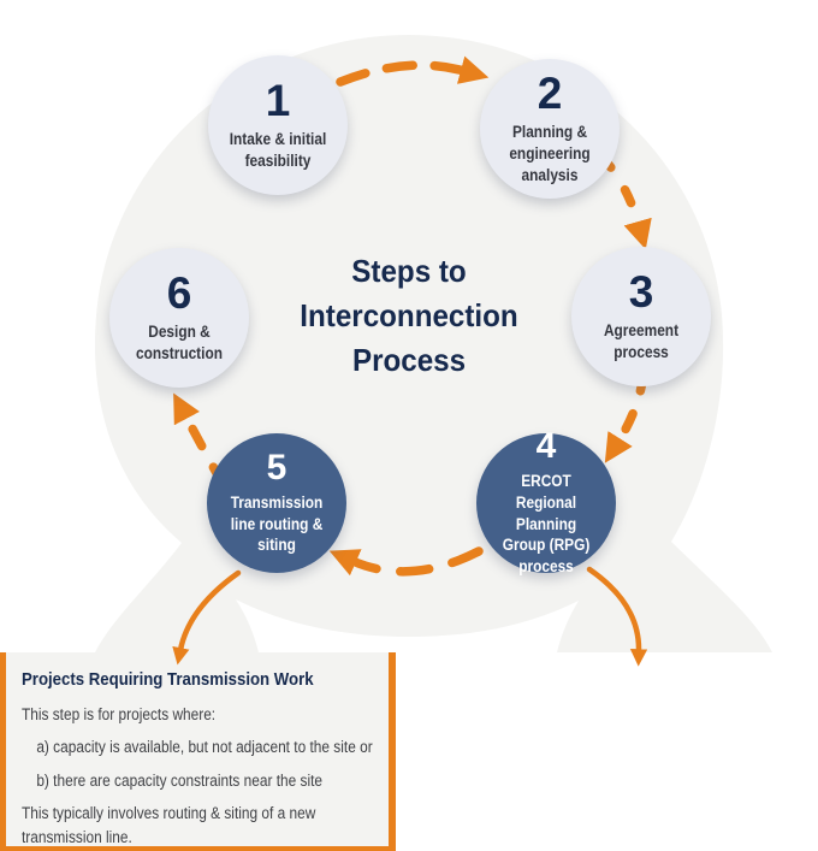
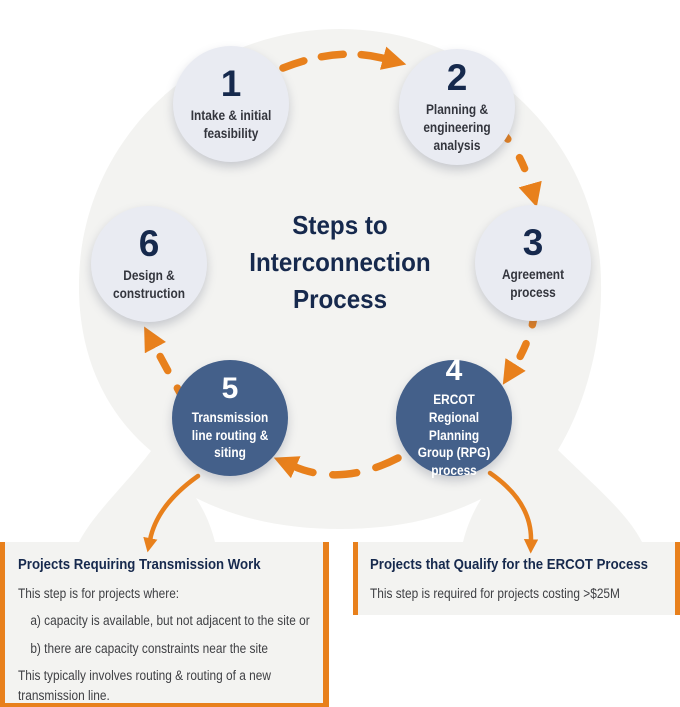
  Projects Requiring Transmission Work
  This step is for projects where:
  a) capacity is available, but not adjacent to the site or
  b) there are capacity constraints near the site
- This typically involves routing & siting of a new transmission line.
+ This typically involves routing & routing of a new transmission line.
+ Projects that Qualify for the ERCOT Process
+ This step is required for projects costing >$25M
  1
  Intake & initial feasibility
  2
  Planning & engineering analysis
  3
  Agreement process
  4
  ERCOT Regional Planning Group (RPG) process
  5
  Transmission line routing & siting
  6
  Design & construction
  Steps to Interconnection Process
